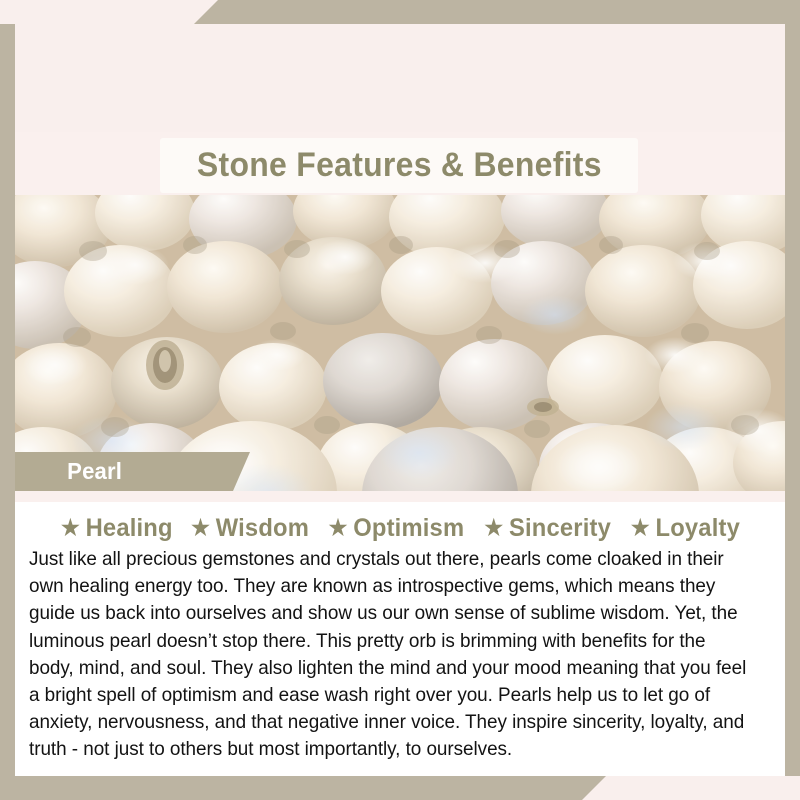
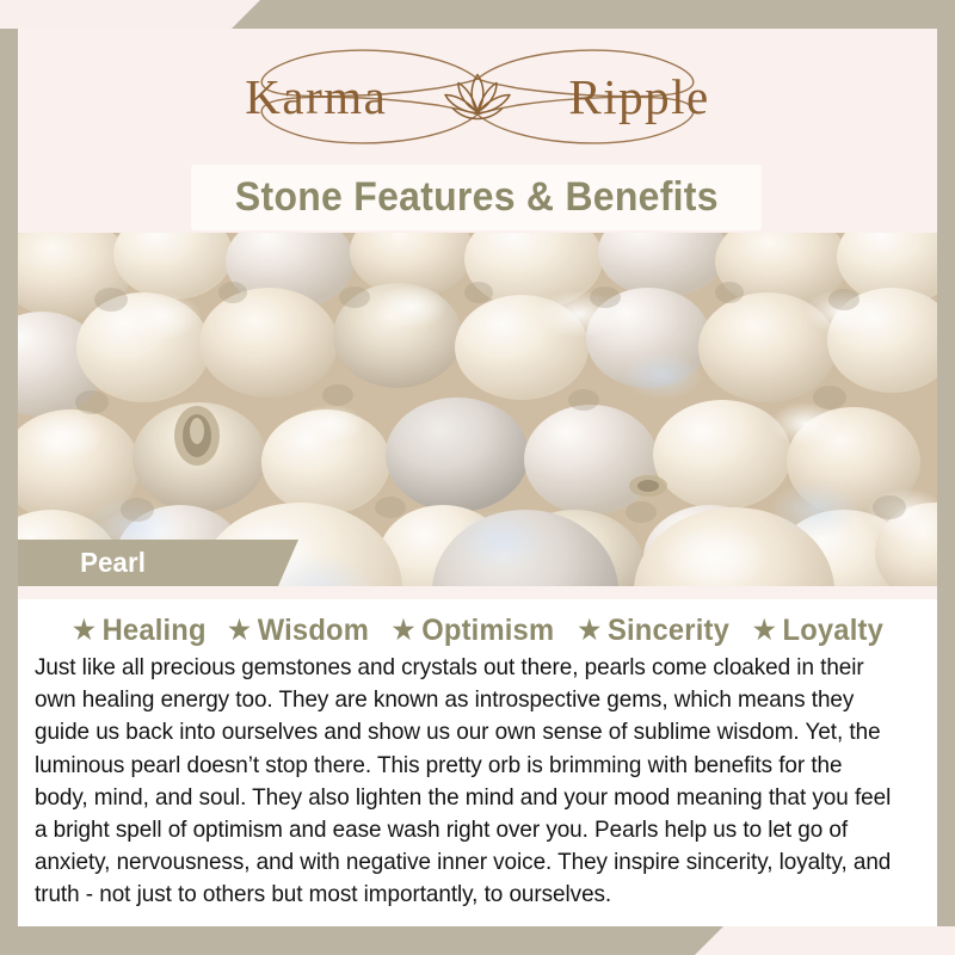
+ Karma
+ Ripple
  Stone Features & Benefits
  Pearl
  ★
  Healing
  ★
  Wisdom
  ★
  Optimism
  ★
  Sincerity
  ★
  Loyalty
- Just like all precious gemstones and crystals out there, pearls come cloaked in their own healing energy too. They are known as introspective gems, which means they guide us back into ourselves and show us our own sense of sublime wisdom. Yet, the luminous pearl doesn’t stop there. This pretty orb is brimming with benefits for the body, mind, and soul. They also lighten the mind and your mood meaning that you feel a bright spell of optimism and ease wash right over you. Pearls help us to let go of anxiety, nervousness, and that negative inner voice. They inspire sincerity, loyalty, and truth - not just to others but most importantly, to ourselves.
+ Just like all precious gemstones and crystals out there, pearls come cloaked in their own healing energy too. They are known as introspective gems, which means they guide us back into ourselves and show us our own sense of sublime wisdom. Yet, the luminous pearl doesn’t stop there. This pretty orb is brimming with benefits for the body, mind, and soul. They also lighten the mind and your mood meaning that you feel a bright spell of optimism and ease wash right over you. Pearls help us to let go of anxiety, nervousness, and with negative inner voice. They inspire sincerity, loyalty, and truth - not just to others but most importantly, to ourselves.
